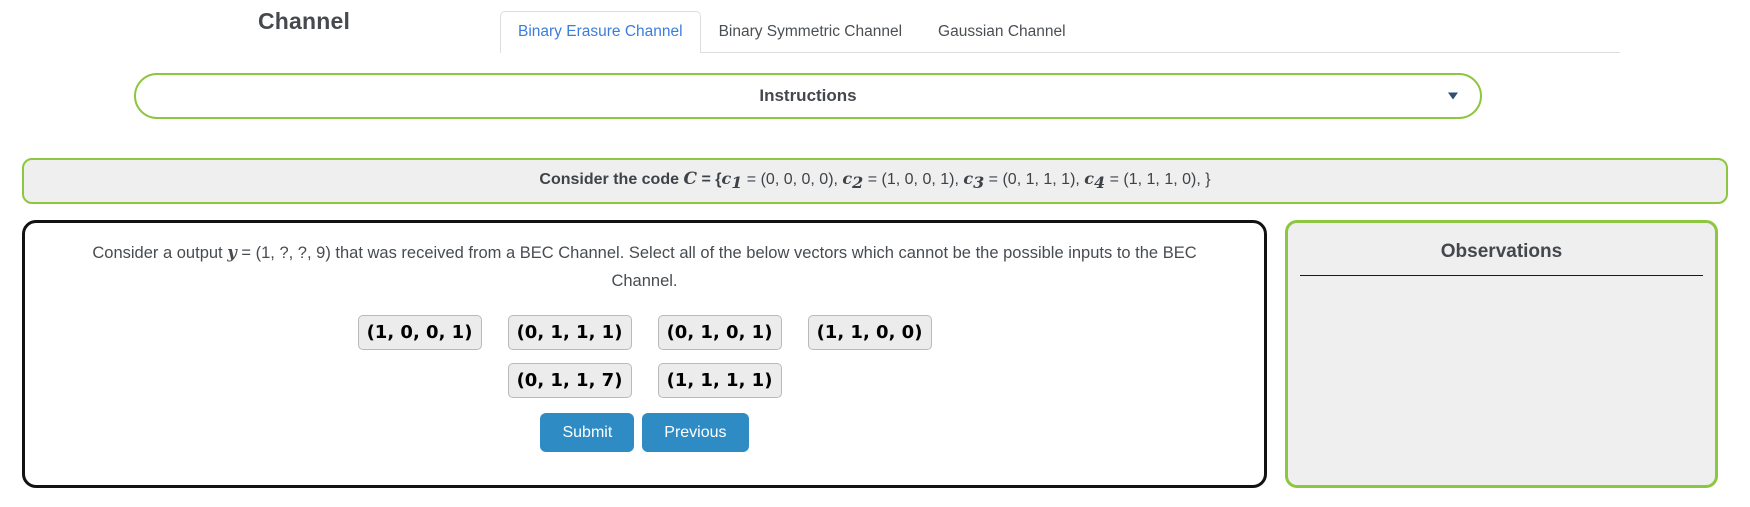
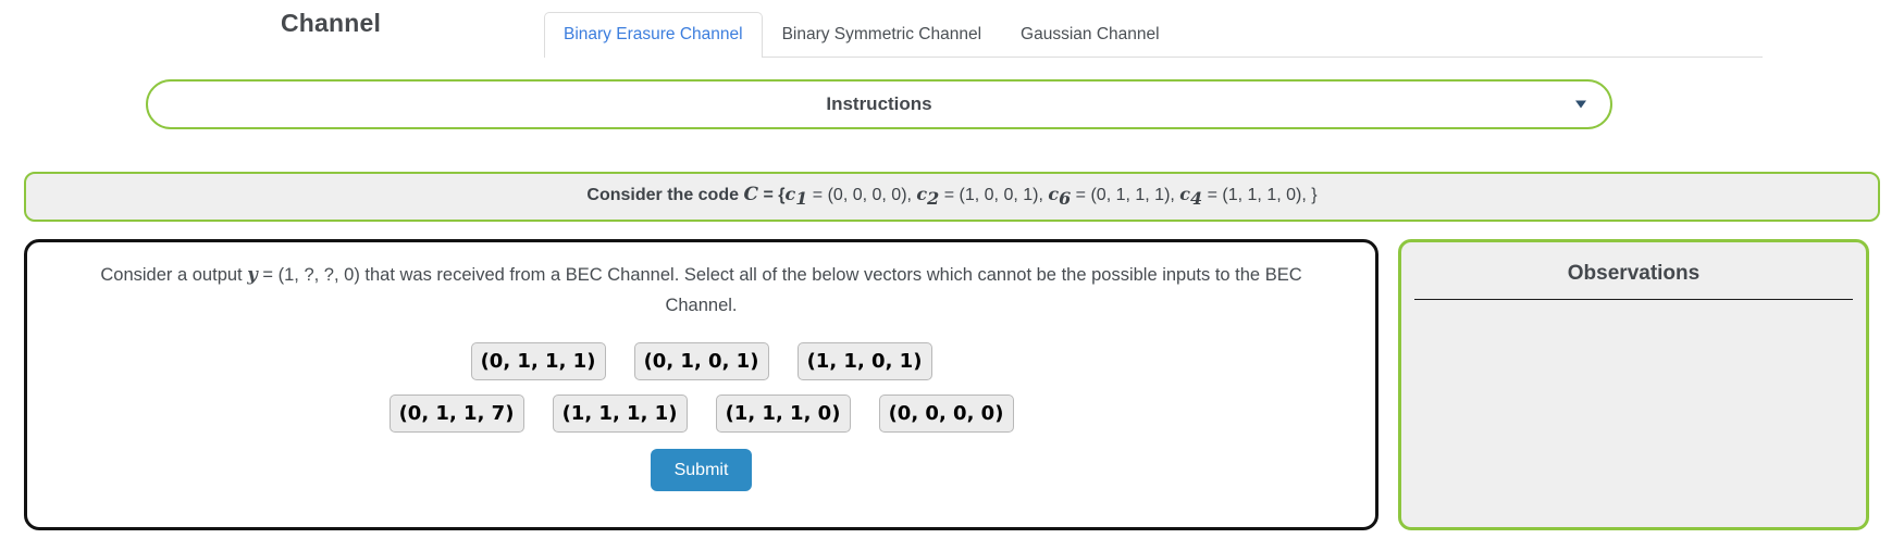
  Channel
  Binary Erasure Channel
  Binary Symmetric Channel
  Gaussian Channel
  Instructions
- Consider the code C = {c1 = (0, 0, 0, 0), c2 = (1, 0, 0, 1), c3 = (0, 1, 1, 1), c4 = (1, 1, 1, 0), }
+ Consider the code C = {c1 = (0, 0, 0, 0), c2 = (1, 0, 0, 1), c6 = (0, 1, 1, 1), c4 = (1, 1, 1, 0), }
- Consider a output y = (1, ?, ?, 9) that was received from a BEC Channel. Select all of the below vectors which cannot be the possible inputs to the BEC Channel.
+ Consider a output y = (1, ?, ?, 0) that was received from a BEC Channel. Select all of the below vectors which cannot be the possible inputs to the BEC Channel.
- (1, 0, 0, 1)
  (0, 1, 1, 1)
  (0, 1, 0, 1)
- (1, 1, 0, 0)
+ (1, 1, 0, 1)
  (0, 1, 1, 7)
  (1, 1, 1, 1)
+ (1, 1, 1, 0)
+ (0, 0, 0, 0)
  Submit
- Previous
  Observations
